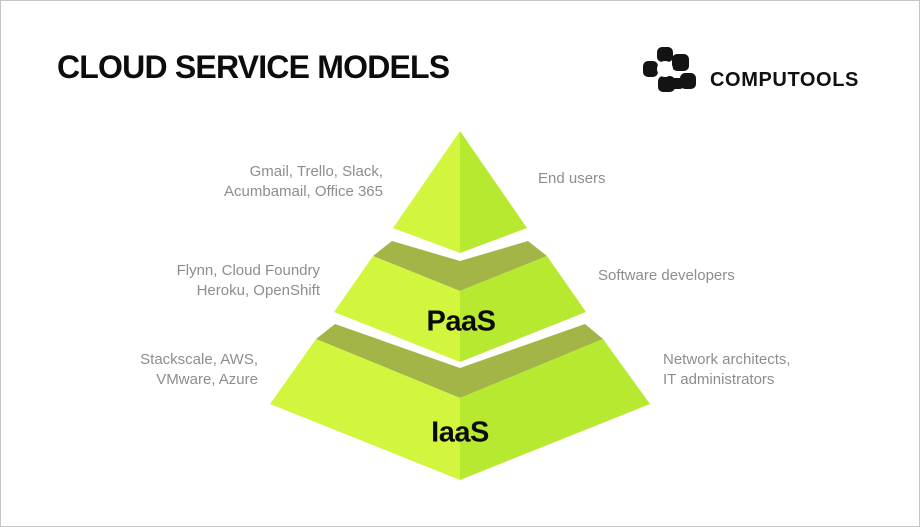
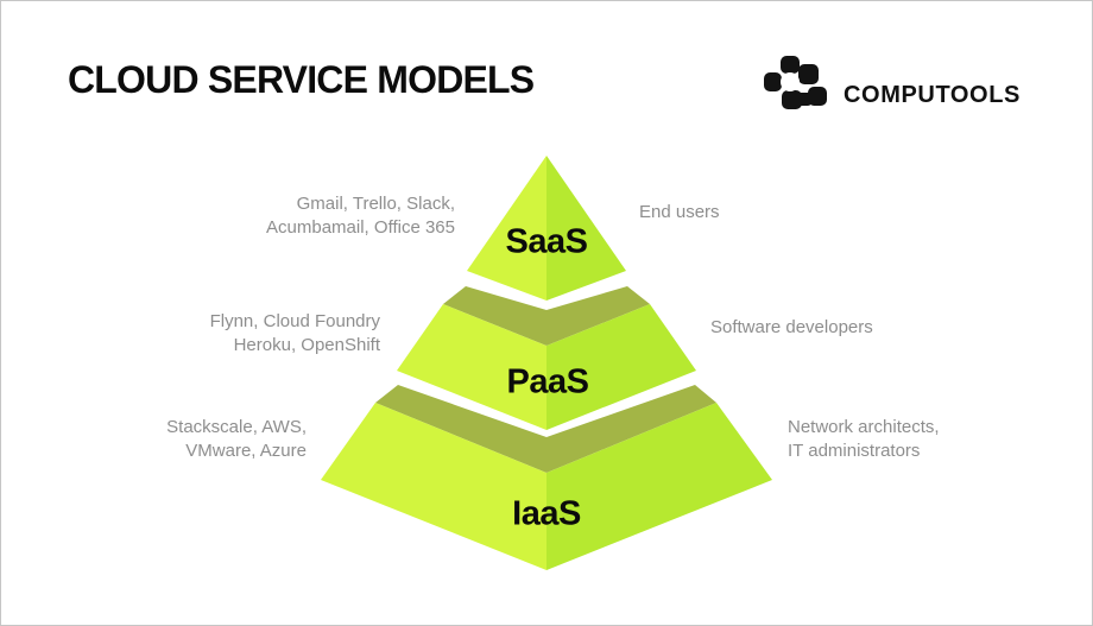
  CLOUD SERVICE MODELS
  COMPUTOOLS
+ SaaS
  PaaS
  IaaS
  Gmail, Trello, Slack,
  Acumbamail, Office 365
  End users
  Flynn, Cloud Foundry
  Heroku, OpenShift
  Software developers
  Stackscale, AWS,
  VMware, Azure
  Network architects,
  IT administrators
